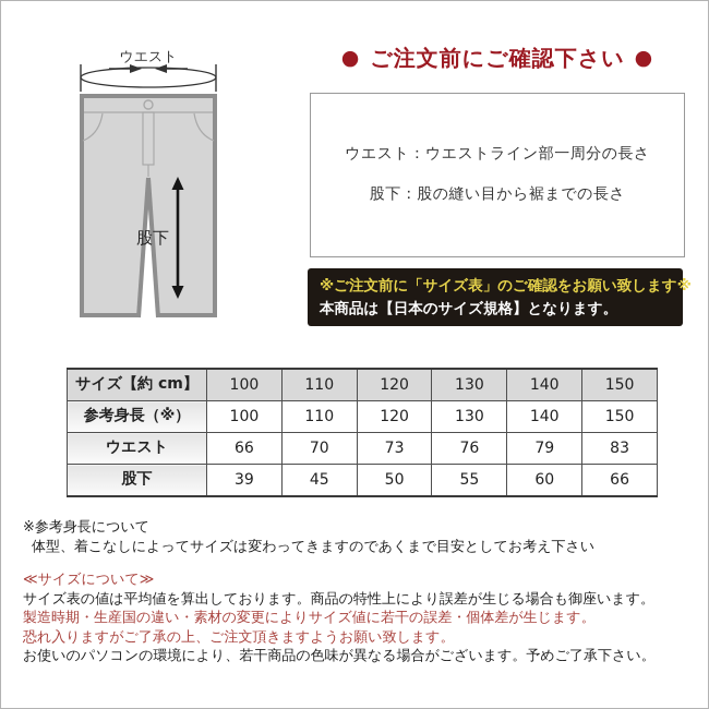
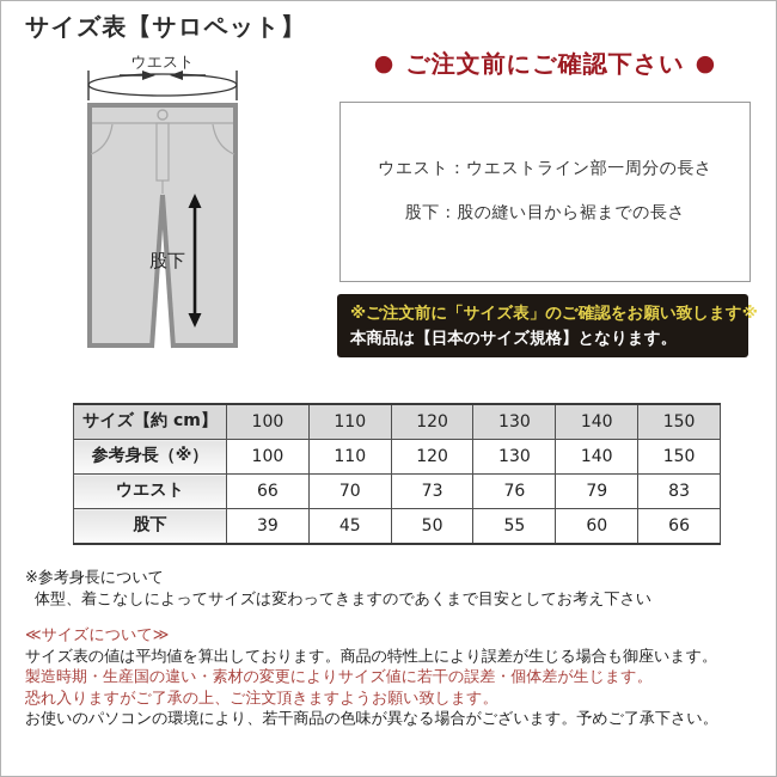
+ サイズ表【サロペット】
  ウエスト
  股下
  ●
  ご注文前にご確認下さい
  ●
  ウエスト：ウエストライン部一周分の長さ
  股下：股の縫い目から裾までの長さ
  ※ご注文前に「サイズ表」のご確認をお願い致します※
  本商品は【日本のサイズ規格】となります。
  サイズ【約 cm】	100	110	120	130	140	150
  参考身長（※）	100	110	120	130	140	150
  ウエスト	66	70	73	76	79	83
  股下	39	45	50	55	60	66
  ※参考身長について
  体型、着こなしによってサイズは変わってきますのであくまで目安としてお考え下さい
  ≪サイズについて≫
  サイズ表の値は平均値を算出しております。商品の特性上により誤差が生じる場合も御座います。
  製造時期・生産国の違い・素材の変更によりサイズ値に若干の誤差・個体差が生じます。
  恐れ入りますがご了承の上、ご注文頂きますようお願い致します。
  お使いのパソコンの環境により、若干商品の色味が異なる場合がございます。予めご了承下さい。
